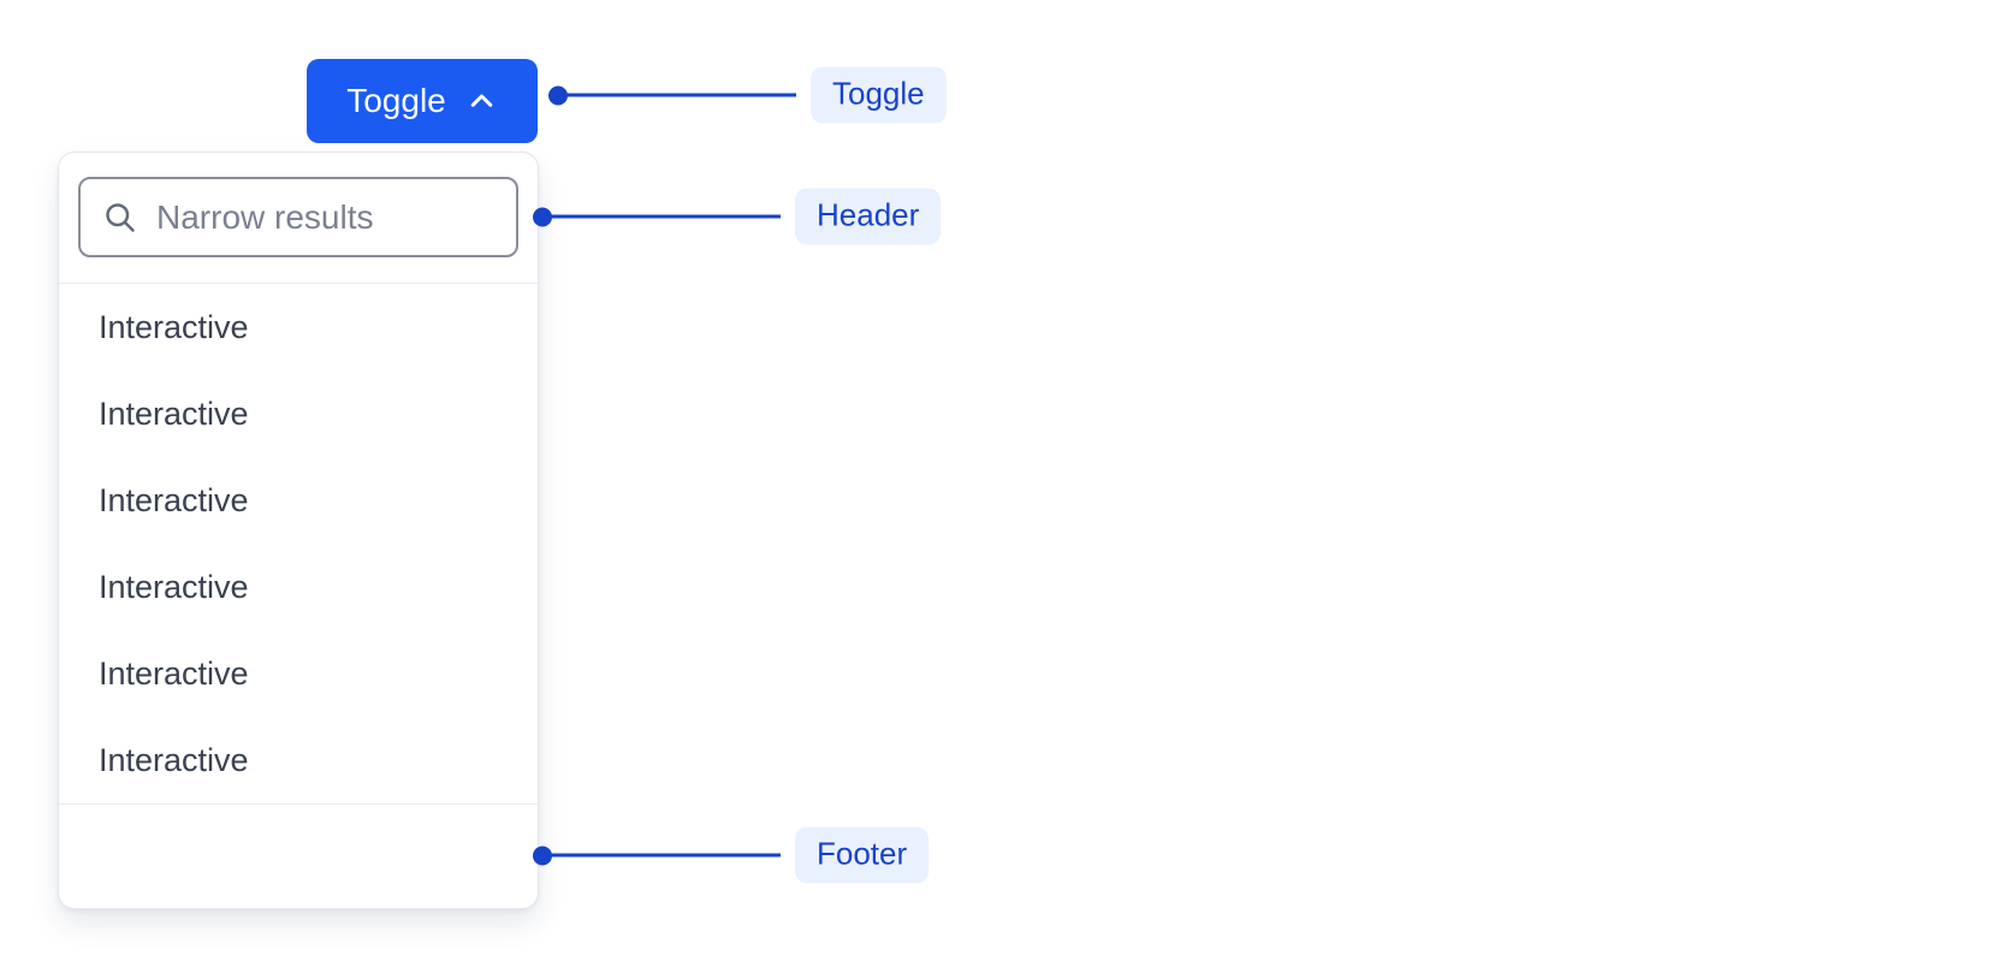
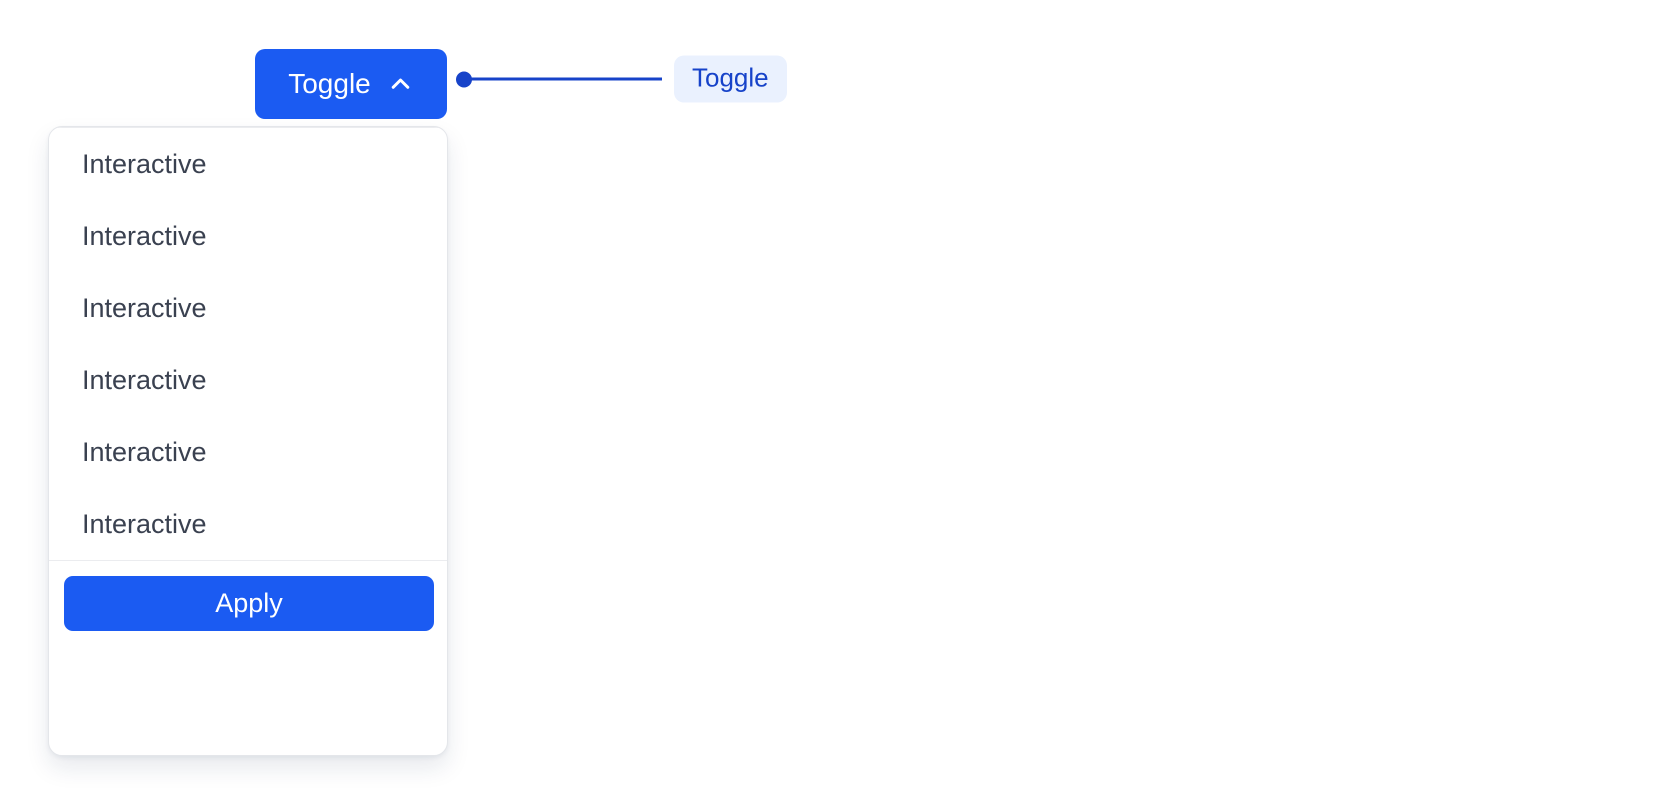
  Toggle
- Narrow results
  Interactive
  Interactive
  Interactive
  Interactive
  Interactive
  Interactive
+ Apply
  Toggle
- Header
- Footer
